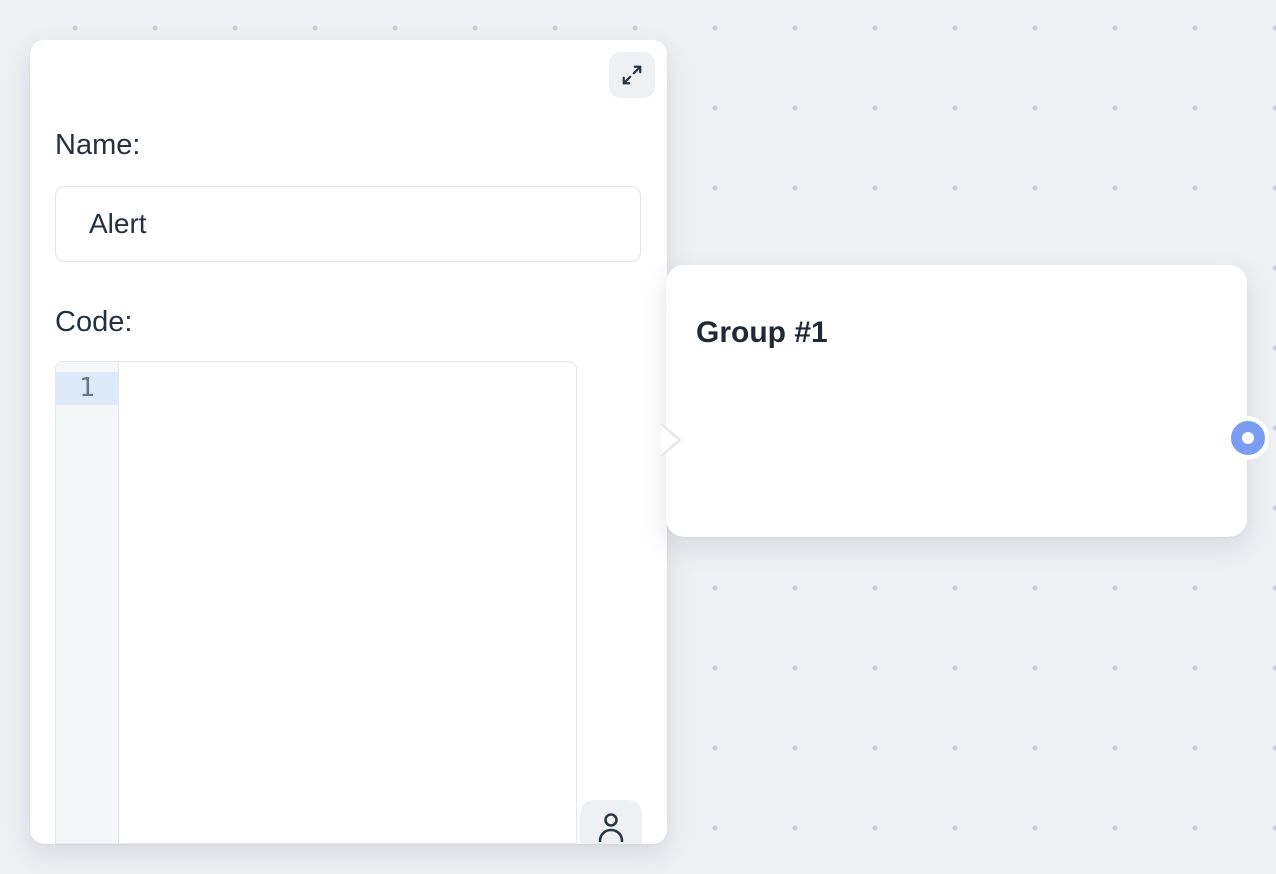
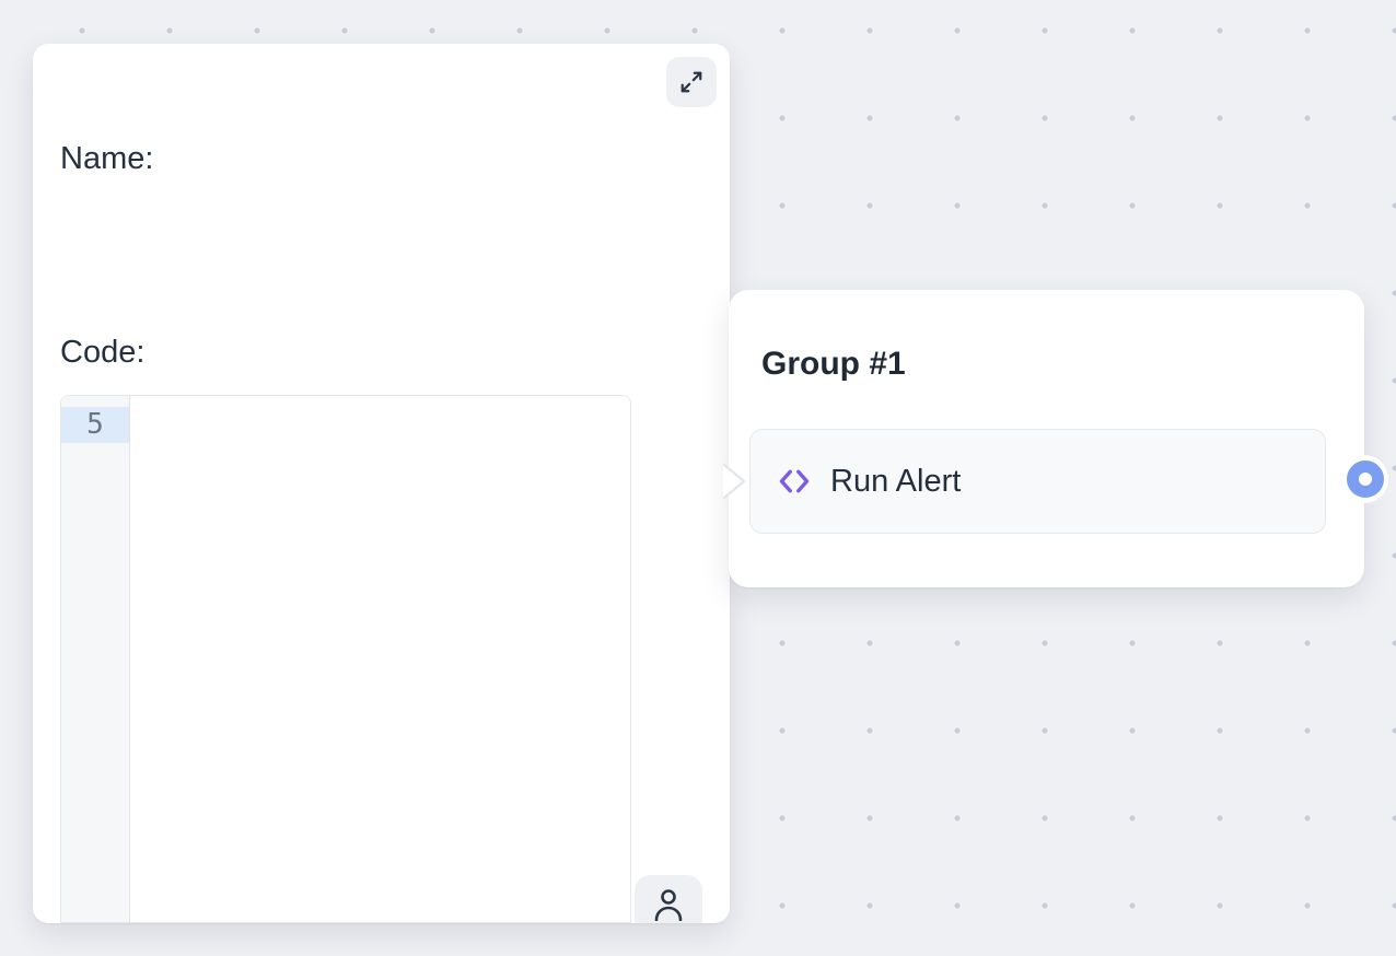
  Name:
- Alert
  Code:
- 1
+ 5
  Group #1
+ Run Alert
